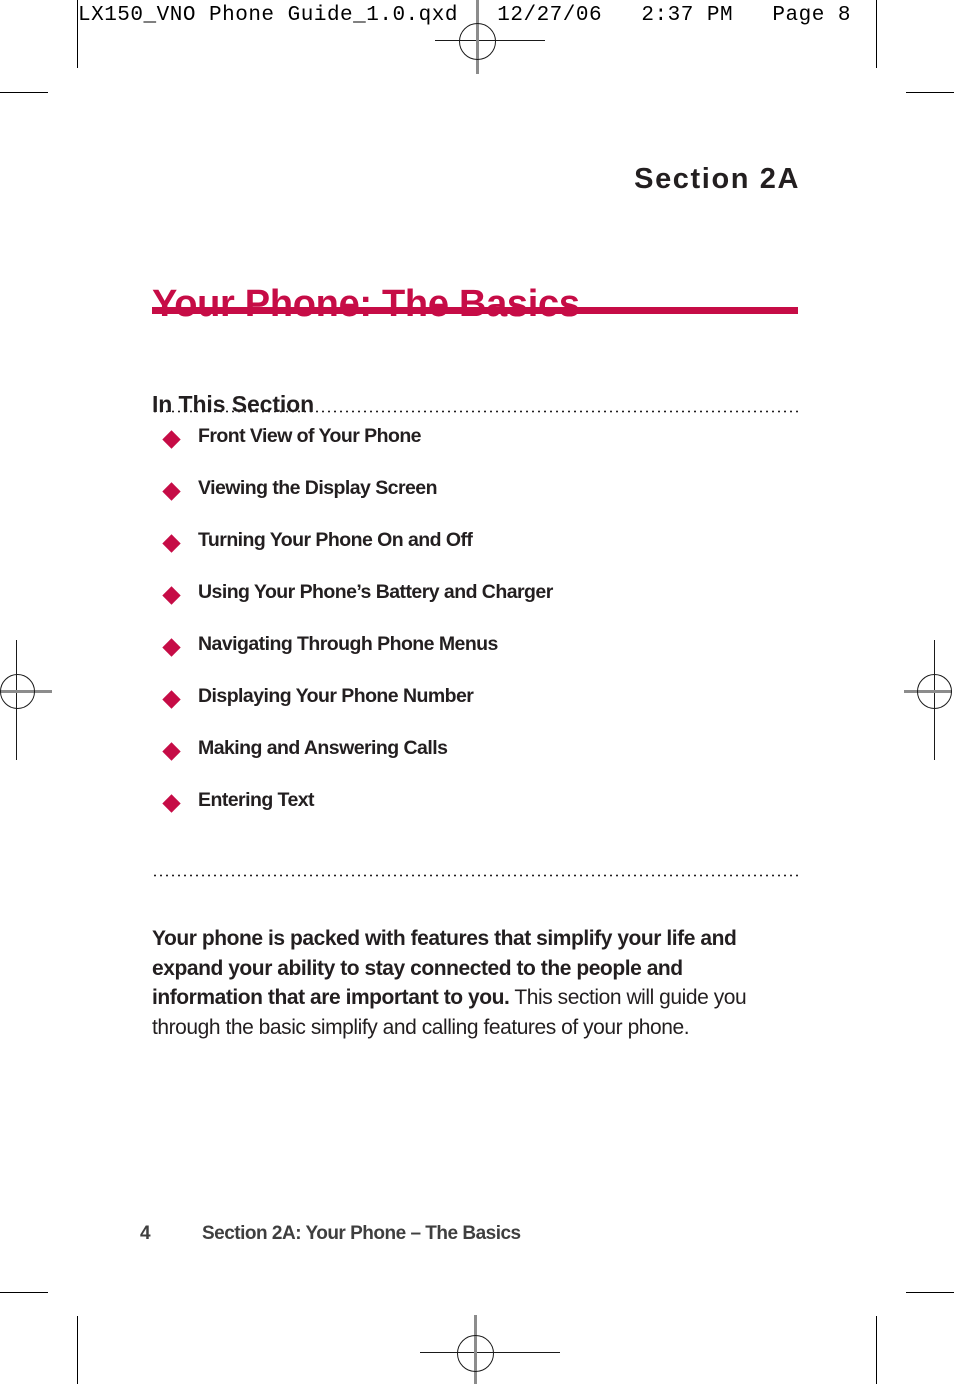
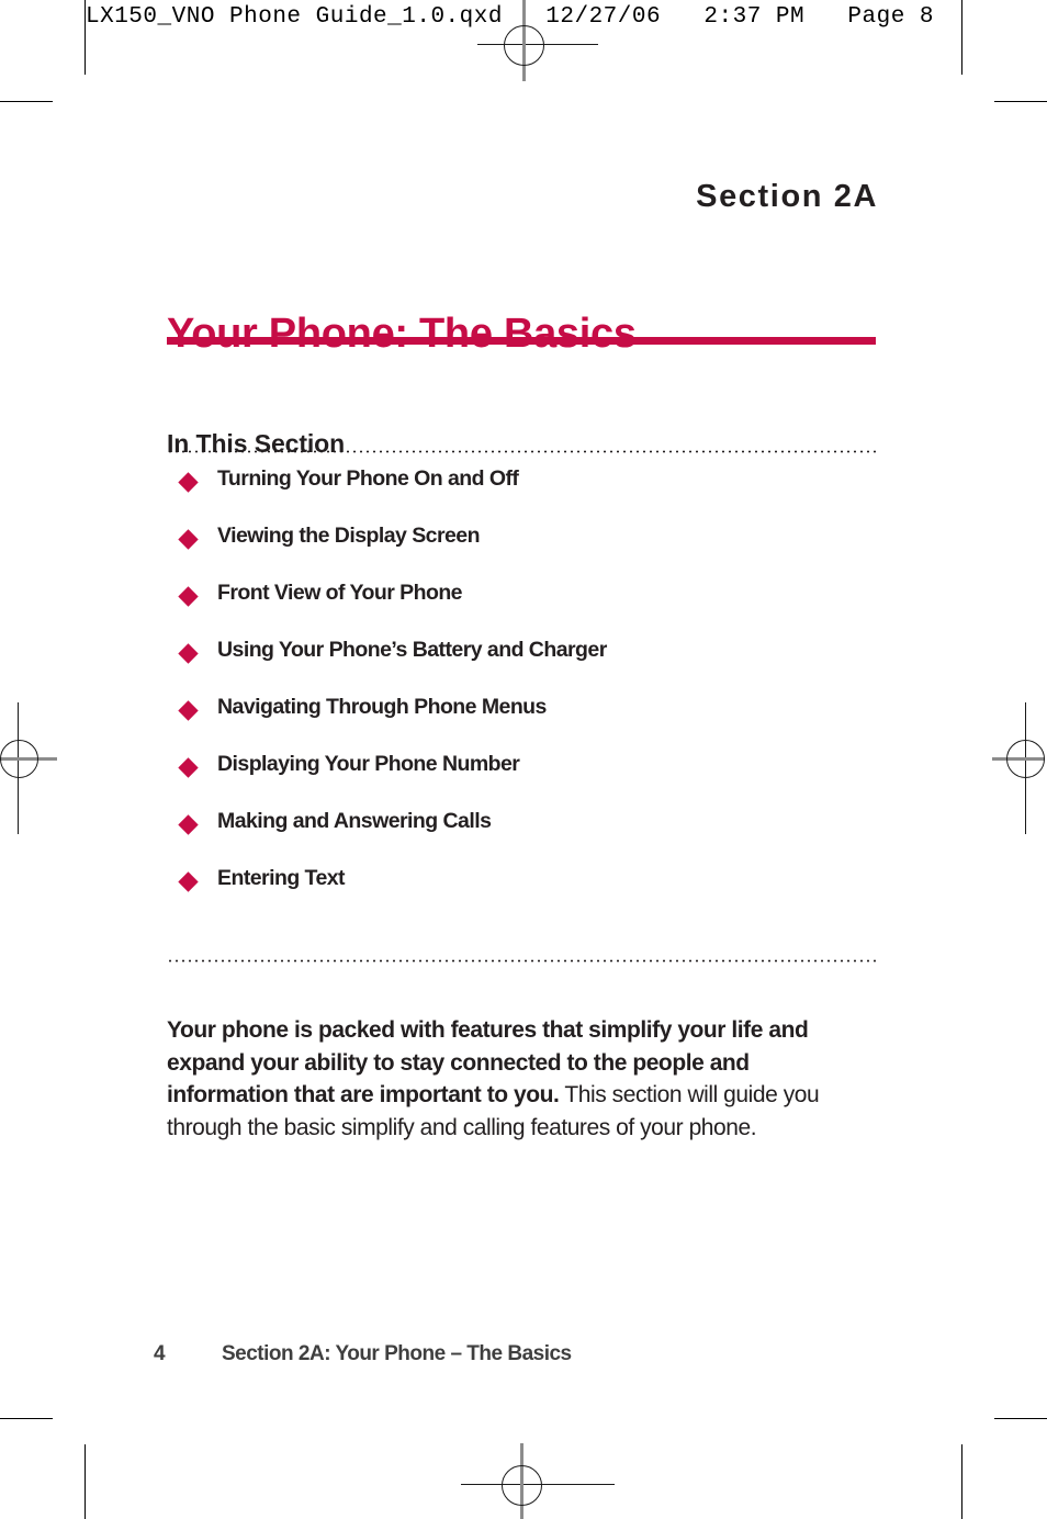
  LX150_VNO Phone Guide_1.0.qxd 12/27/06 2:37 PM Page 8
  Section 2A
  Your Phone: The Basics
  In This Section
- Front View of Your Phone
+ Turning Your Phone On and Off
  Viewing the Display Screen
- Turning Your Phone On and Off
+ Front View of Your Phone
  Using Your Phone’s Battery and Charger
  Navigating Through Phone Menus
  Displaying Your Phone Number
  Making and Answering Calls
  Entering Text
  Your phone is packed with features that simplify your life and expand your ability to stay connected to the people and information that are important to you. This section will guide you through the basic simplify and calling features of your phone.
  4
  Section 2A: Your Phone – The Basics
